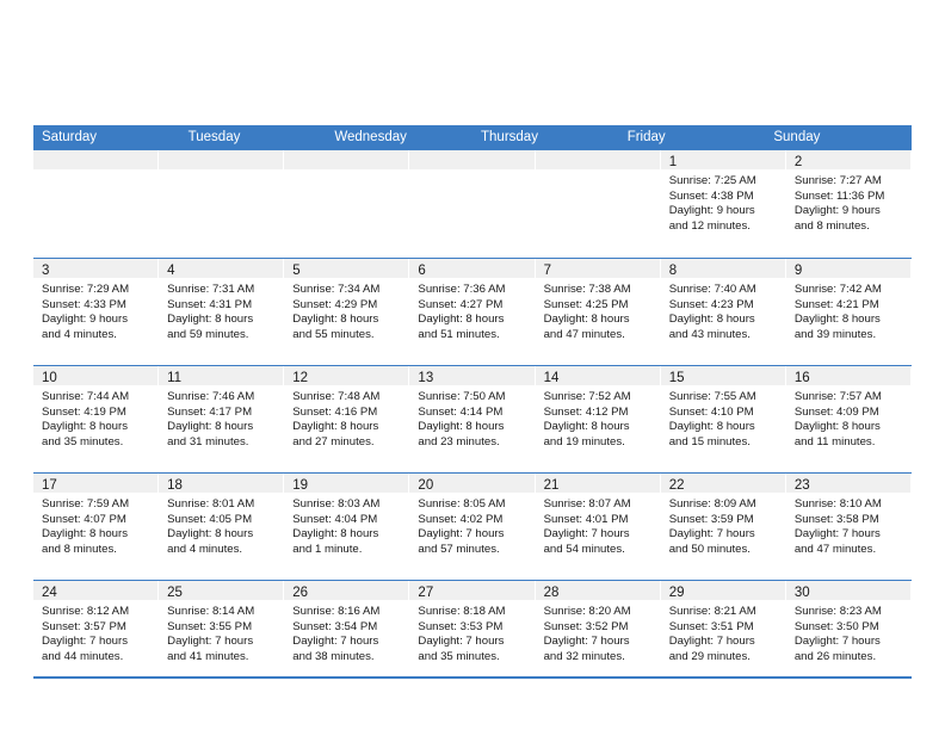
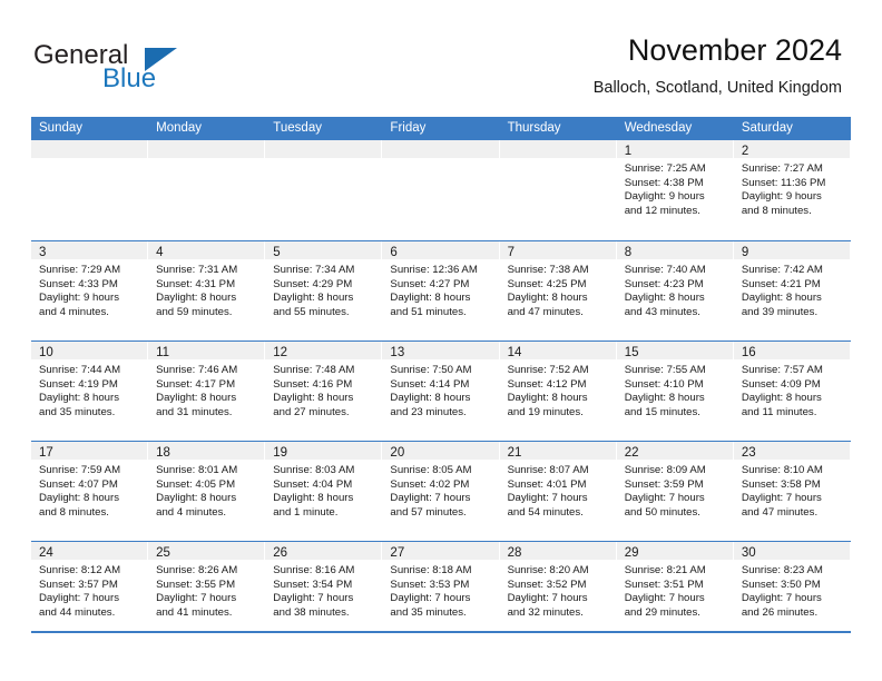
+ General
+ Blue
+ November 2024
+ Balloch, Scotland, United Kingdom
- Saturday
+ Sunday
+ Monday
  Tuesday
- Wednesday
+ Friday
  Thursday
- Friday
+ Wednesday
- Sunday
+ Saturday
  1
  Sunrise: 7:25 AM
  Sunset: 4:38 PM
  Daylight: 9 hours
  and 12 minutes.
  2
  Sunrise: 7:27 AM
  Sunset: 11:36 PM
  Daylight: 9 hours
  and 8 minutes.
  3
  Sunrise: 7:29 AM
  Sunset: 4:33 PM
  Daylight: 9 hours
  and 4 minutes.
  4
  Sunrise: 7:31 AM
  Sunset: 4:31 PM
  Daylight: 8 hours
  and 59 minutes.
  5
  Sunrise: 7:34 AM
  Sunset: 4:29 PM
  Daylight: 8 hours
  and 55 minutes.
  6
- Sunrise: 7:36 AM
+ Sunrise: 12:36 AM
  Sunset: 4:27 PM
  Daylight: 8 hours
  and 51 minutes.
  7
  Sunrise: 7:38 AM
  Sunset: 4:25 PM
  Daylight: 8 hours
  and 47 minutes.
  8
  Sunrise: 7:40 AM
  Sunset: 4:23 PM
  Daylight: 8 hours
  and 43 minutes.
  9
  Sunrise: 7:42 AM
  Sunset: 4:21 PM
  Daylight: 8 hours
  and 39 minutes.
  10
  Sunrise: 7:44 AM
  Sunset: 4:19 PM
  Daylight: 8 hours
  and 35 minutes.
  11
  Sunrise: 7:46 AM
  Sunset: 4:17 PM
  Daylight: 8 hours
  and 31 minutes.
  12
  Sunrise: 7:48 AM
  Sunset: 4:16 PM
  Daylight: 8 hours
  and 27 minutes.
  13
  Sunrise: 7:50 AM
  Sunset: 4:14 PM
  Daylight: 8 hours
  and 23 minutes.
  14
  Sunrise: 7:52 AM
  Sunset: 4:12 PM
  Daylight: 8 hours
  and 19 minutes.
  15
  Sunrise: 7:55 AM
  Sunset: 4:10 PM
  Daylight: 8 hours
  and 15 minutes.
  16
  Sunrise: 7:57 AM
  Sunset: 4:09 PM
  Daylight: 8 hours
  and 11 minutes.
  17
  Sunrise: 7:59 AM
  Sunset: 4:07 PM
  Daylight: 8 hours
  and 8 minutes.
  18
  Sunrise: 8:01 AM
  Sunset: 4:05 PM
  Daylight: 8 hours
  and 4 minutes.
  19
  Sunrise: 8:03 AM
  Sunset: 4:04 PM
  Daylight: 8 hours
  and 1 minute.
  20
  Sunrise: 8:05 AM
  Sunset: 4:02 PM
  Daylight: 7 hours
  and 57 minutes.
  21
  Sunrise: 8:07 AM
  Sunset: 4:01 PM
  Daylight: 7 hours
  and 54 minutes.
  22
  Sunrise: 8:09 AM
  Sunset: 3:59 PM
  Daylight: 7 hours
  and 50 minutes.
  23
  Sunrise: 8:10 AM
  Sunset: 3:58 PM
  Daylight: 7 hours
  and 47 minutes.
  24
  Sunrise: 8:12 AM
  Sunset: 3:57 PM
  Daylight: 7 hours
  and 44 minutes.
  25
- Sunrise: 8:14 AM
+ Sunrise: 8:26 AM
  Sunset: 3:55 PM
  Daylight: 7 hours
  and 41 minutes.
  26
  Sunrise: 8:16 AM
  Sunset: 3:54 PM
  Daylight: 7 hours
  and 38 minutes.
  27
  Sunrise: 8:18 AM
  Sunset: 3:53 PM
  Daylight: 7 hours
  and 35 minutes.
  28
  Sunrise: 8:20 AM
  Sunset: 3:52 PM
  Daylight: 7 hours
  and 32 minutes.
  29
  Sunrise: 8:21 AM
  Sunset: 3:51 PM
  Daylight: 7 hours
  and 29 minutes.
  30
  Sunrise: 8:23 AM
  Sunset: 3:50 PM
  Daylight: 7 hours
  and 26 minutes.
